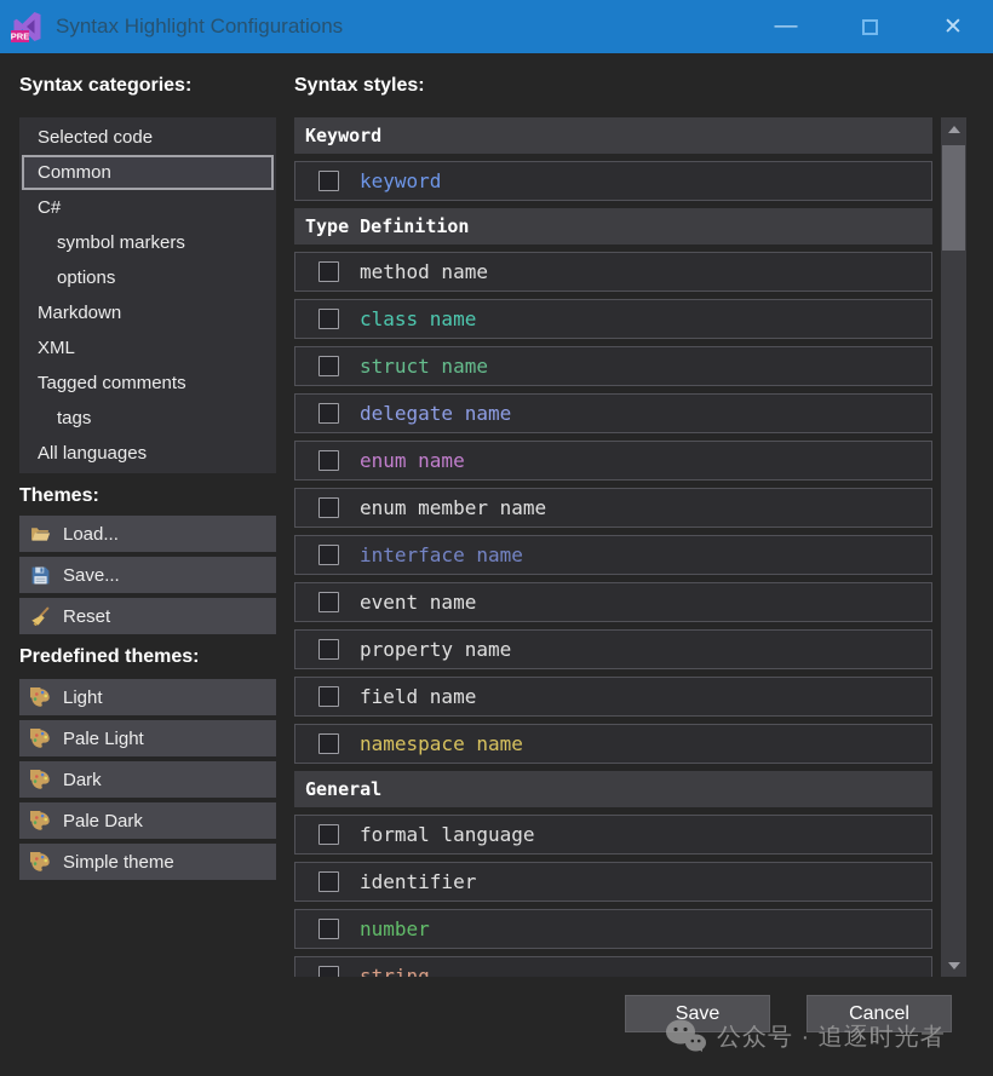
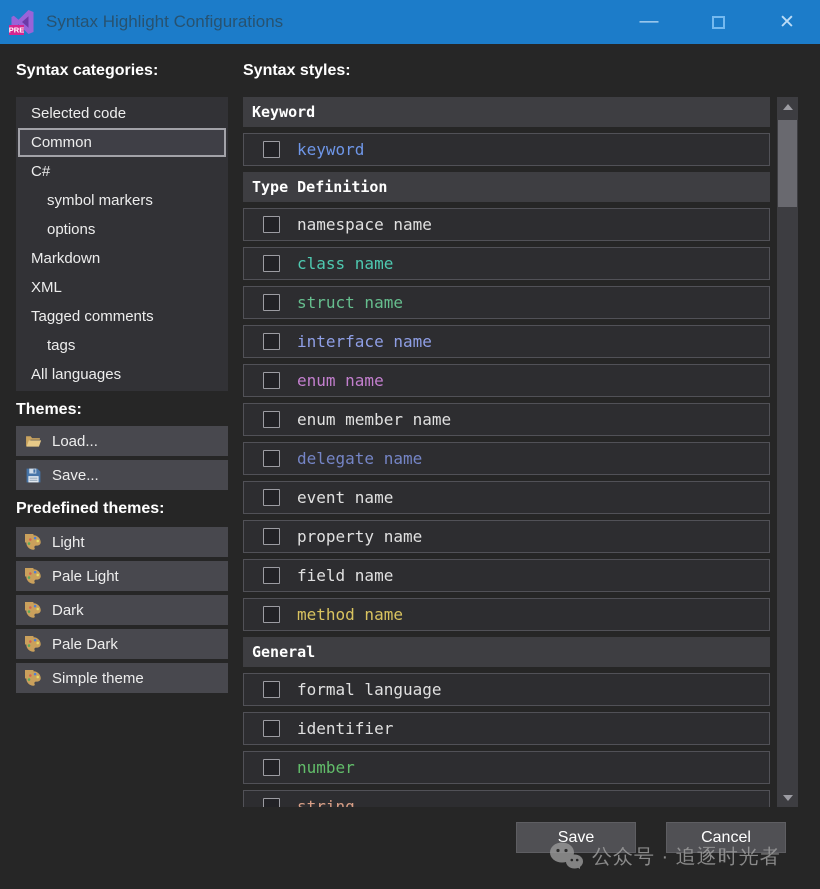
  PRE
  Syntax Highlight Configurations
  —
  ✕
  Syntax categories:
  Selected code
  Common
  C#
  symbol markers
  options
  Markdown
  XML
  Tagged comments
  tags
  All languages
  Themes:
  Load...
  Save...
- Reset
  Predefined themes:
  Light
  Pale Light
  Dark
  Pale Dark
  Simple theme
  Syntax styles:
  Keyword
  keyword
  Type Definition
- method name
+ namespace name
  class name
  struct name
- delegate name
+ interface name
  enum name
  enum member name
- interface name
+ delegate name
  event name
  property name
  field name
- namespace name
+ method name
  General
  formal language
  identifier
  number
  string
  Save
  Cancel
  公众号 · 追逐时光者
